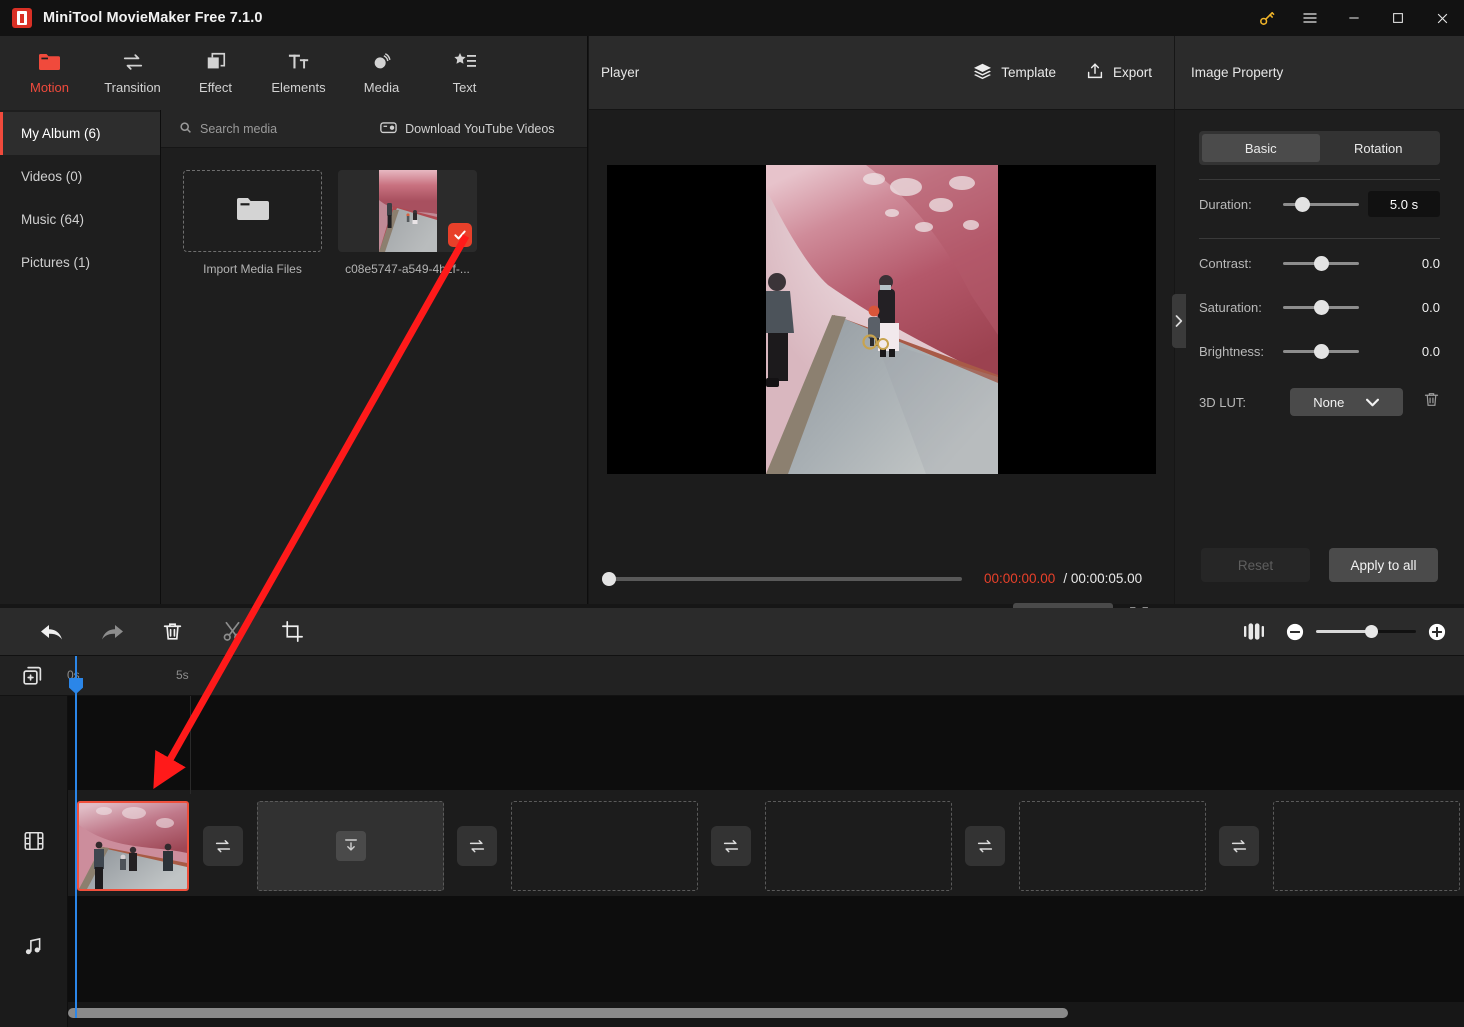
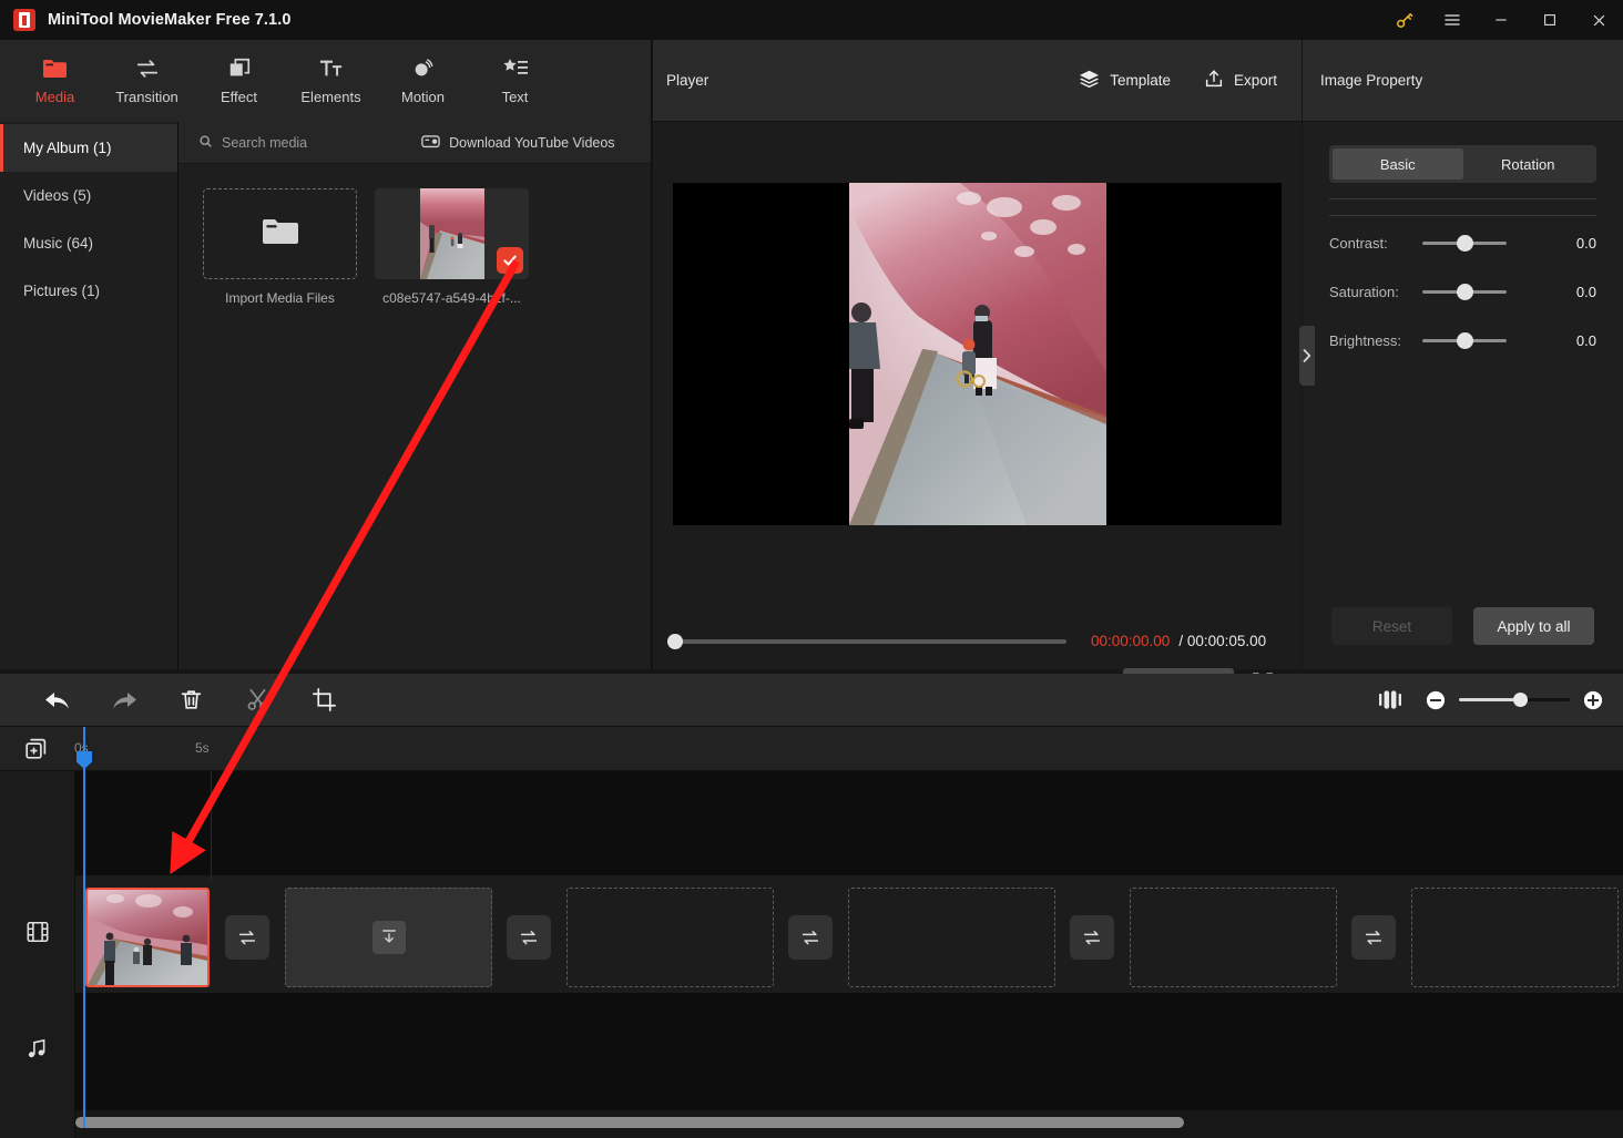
  MiniTool MovieMaker Free 7.1.0
- Motion
+ Media
  Transition
  Effect
  Elements
- Media
+ Motion
  Text
- My Album (6)
+ My Album (1)
- Videos (0)
+ Videos (5)
  Music (64)
  Pictures (1)
  Search media
  Download YouTube Videos
  Import Media Files
  c08e5747-a549-4bf-...
  Player
  Template
  Export
  00:00:00.00
  / 00:00:05.00
  Image Property
  Basic
  Rotation
- Duration:
- 5.0 s
  Contrast:
  0.0
  Saturation:
  0.0
  Brightness:
  0.0
- 3D LUT:
- None
  Reset
  Apply to all
  5s
